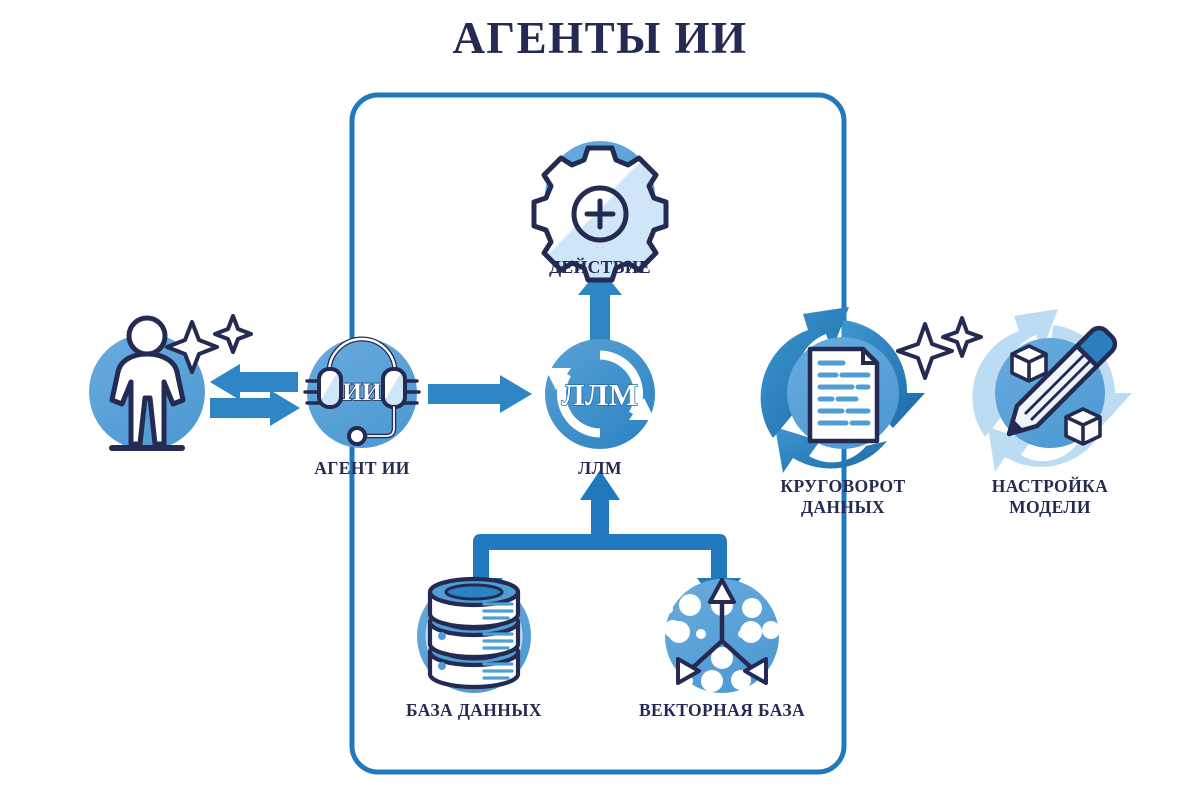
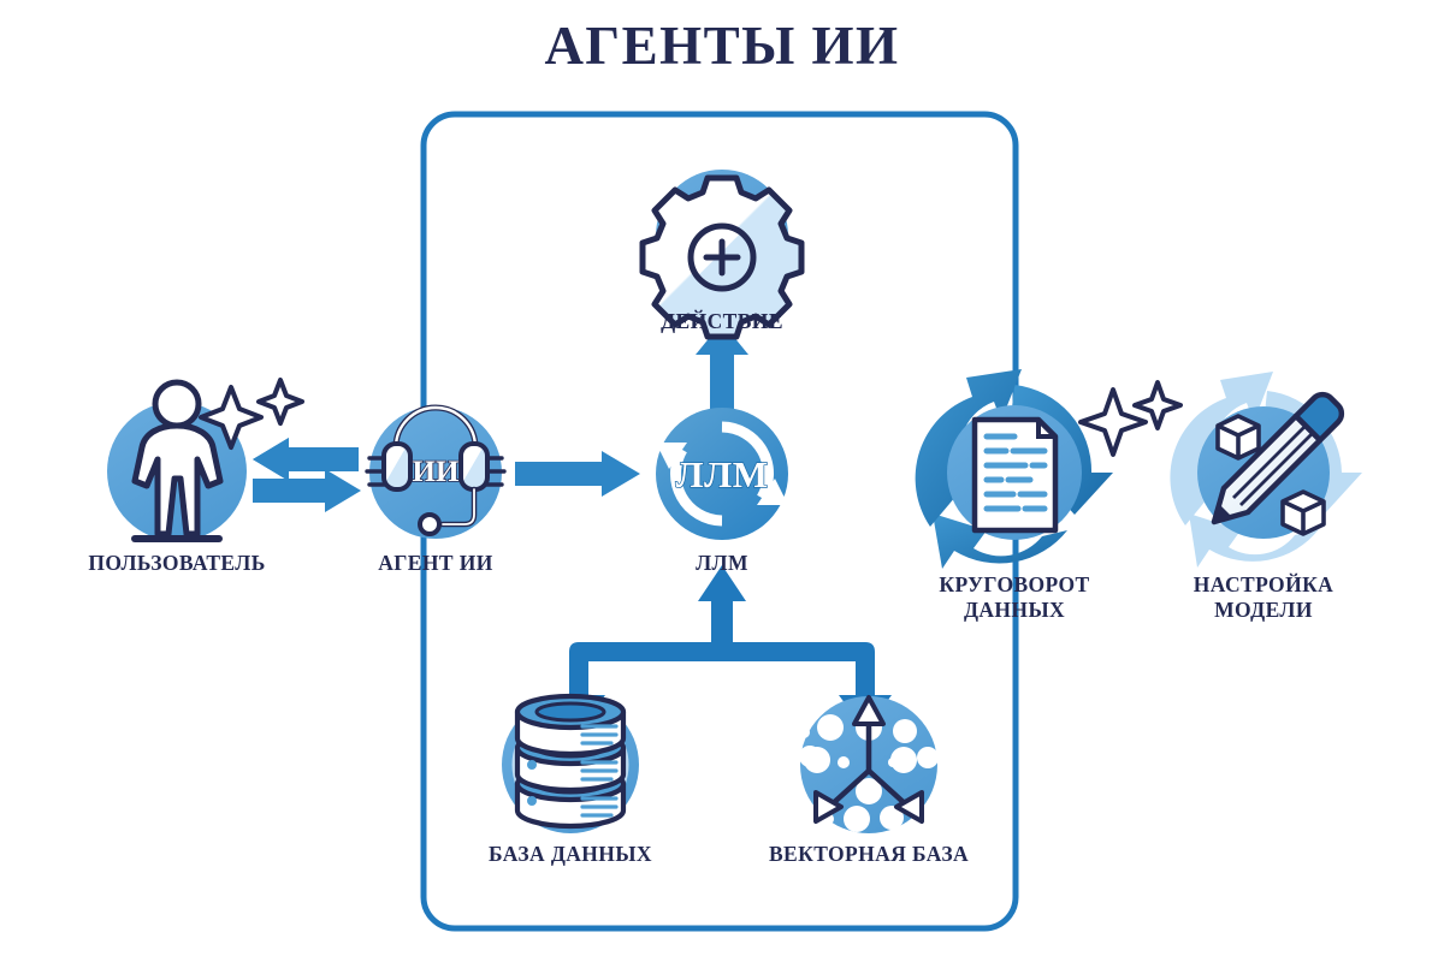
  АГЕНТЫ ИИ
  ИИ
  ЛЛМ
+ ПОЛЬЗОВАТЕЛЬ
  АГЕНТ ИИ
  ЛЛМ
  ДЕЙСТВИЕ
  БАЗА ДАННЫХ
  ВЕКТОРНАЯ БАЗА
  КРУГОВОРОТ
  ДАННЫХ
  НАСТРОЙКА
  МОДЕЛИ
